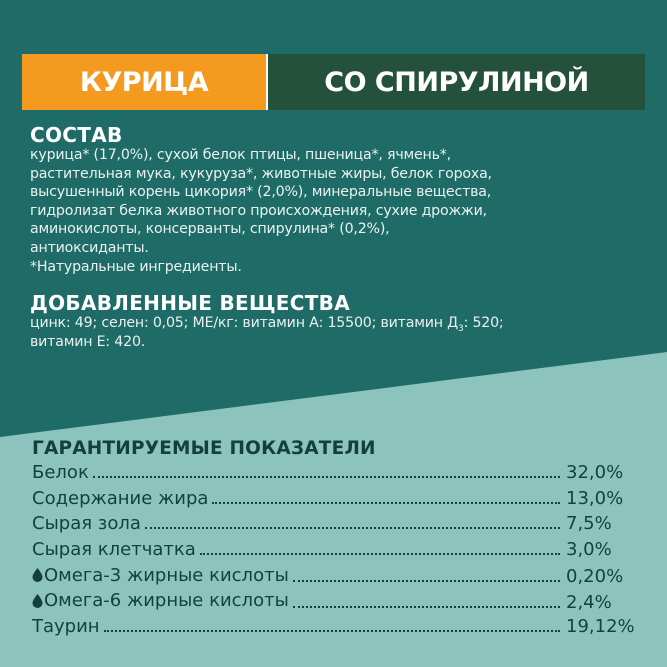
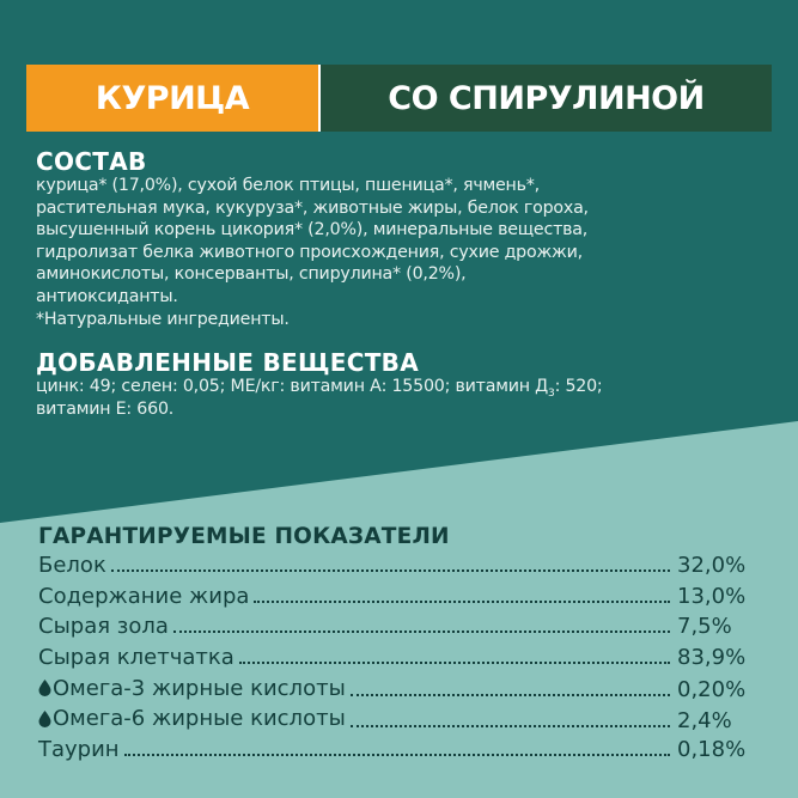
  КУРИЦА
  СО СПИРУЛИНОЙ
  СОСТАВ
  курица* (17,0%), сухой белок птицы, пшеница*, ячмень*,
  растительная мука, кукуруза*, животные жиры, белок гороха,
  высушенный корень цикория* (2,0%), минеральные вещества,
  гидролизат белка животного происхождения, сухие дрожжи,
  аминокислоты, консерванты, спирулина* (0,2%),
  антиоксиданты.
  *Натуральные ингредиенты.
  ДОБАВЛЕННЫЕ ВЕЩЕСТВА
  цинк: 49; селен: 0,05; МЕ/кг: витамин А: 15500; витамин Д3: 520;
- витамин Е: 420.
+ витамин Е: 660.
  ГАРАНТИРУЕМЫЕ ПОКАЗАТЕЛИ
  Белок
  32,0%
  Содержание жира
  13,0%
  Сырая зола
  7,5%
  Сырая клетчатка
- 3,0%
+ 83,9%
  Омега-3 жирные кислоты
  0,20%
  Омега-6 жирные кислоты
  2,4%
  Таурин
- 19,12%
+ 0,18%
